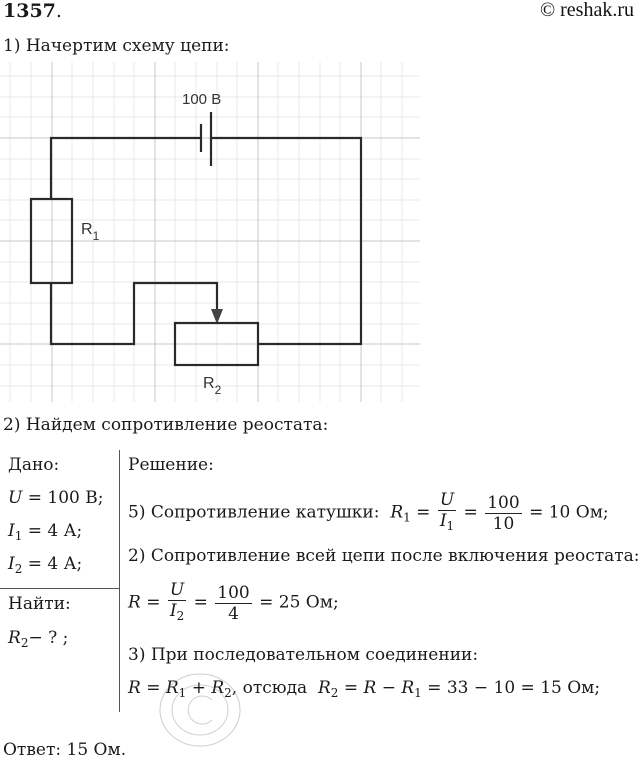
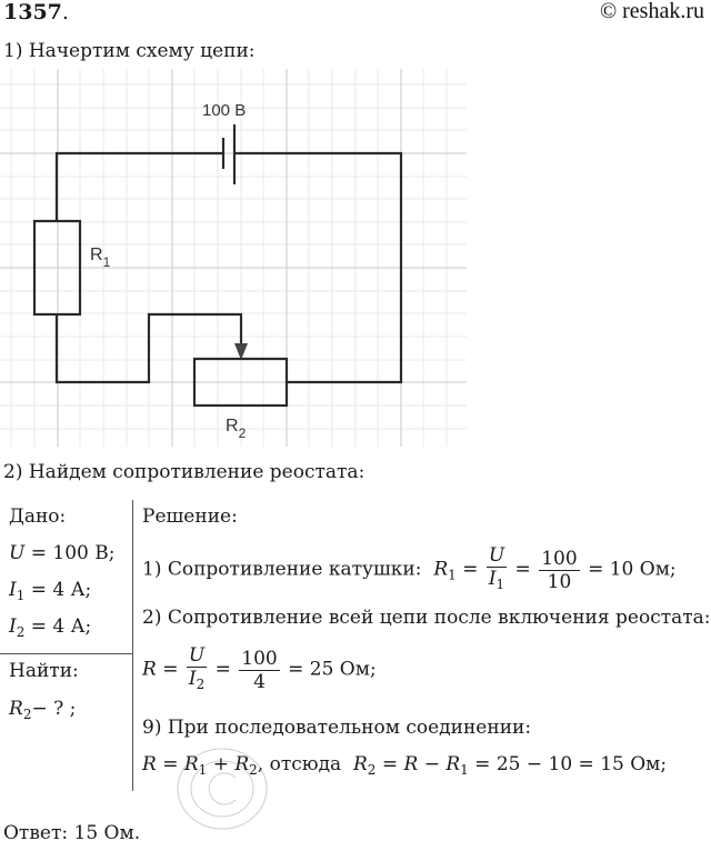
  1357.
  © reshak.ru
  1) Начертим схему цепи:
  100 В
  R1
  R2
  2) Найдем сопротивление реостата:
  Дано:
  U = 100 В;
  I1 = 4 А;
  I2 = 4 А;
  Найти:
  R2− ? ;
  Решение:
- 5) Сопротивление катушки: R1 =
+ 1) Сопротивление катушки: R1 =
  U
  I1
  =
  100
  10
  = 10 Ом;
  2) Сопротивление всей цепи после включения реостата:
  R =
  U
  I2
  =
  100
  4
  = 25 Ом;
- 3) При последовательном соединении:
+ 9) При последовательном соединении:
- R = R1 + R2, отсюда R2 = R − R1 = 33 − 10 = 15 Ом;
+ R = R1 + R2, отсюда R2 = R − R1 = 25 − 10 = 15 Ом;
  Ответ: 15 Ом.
